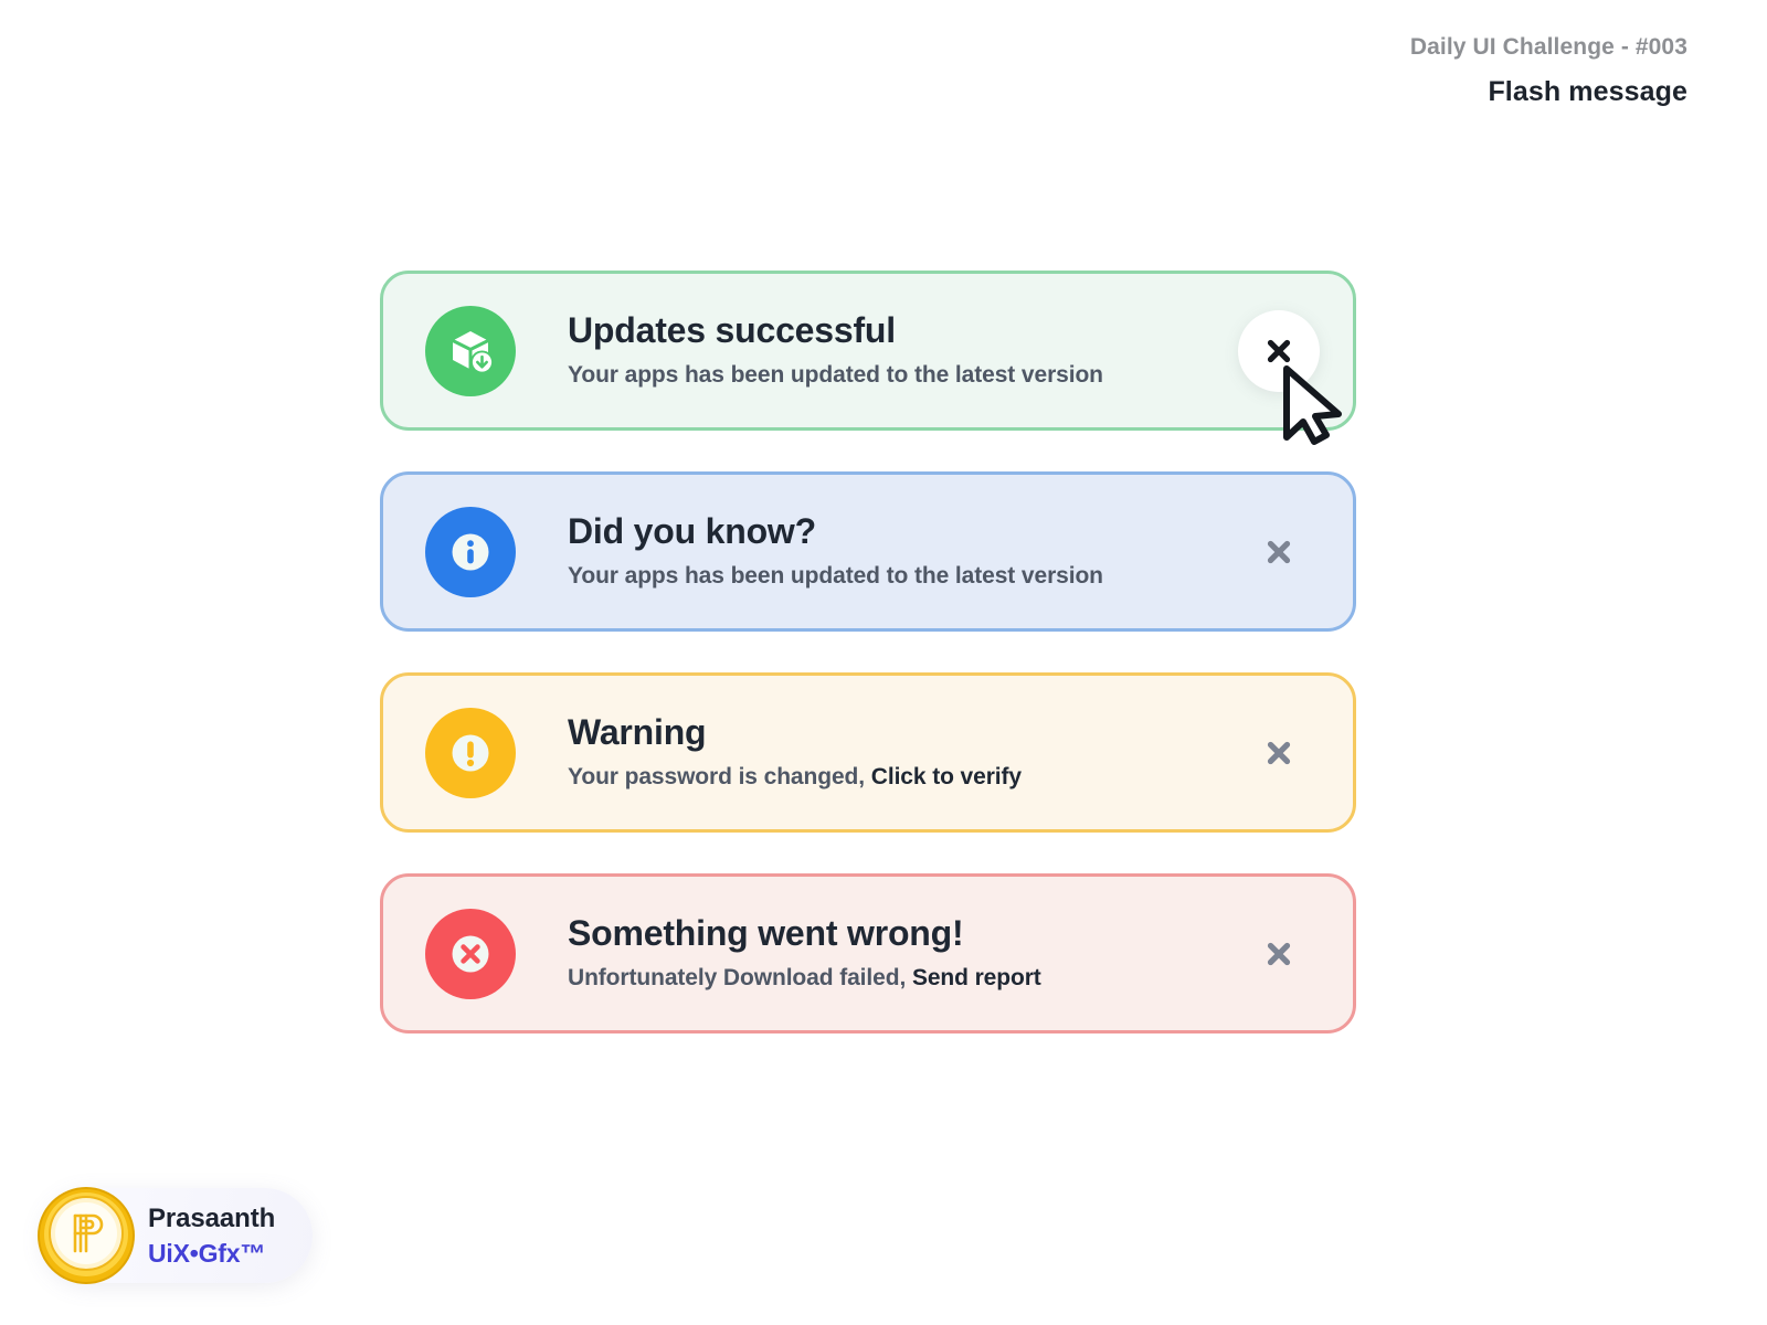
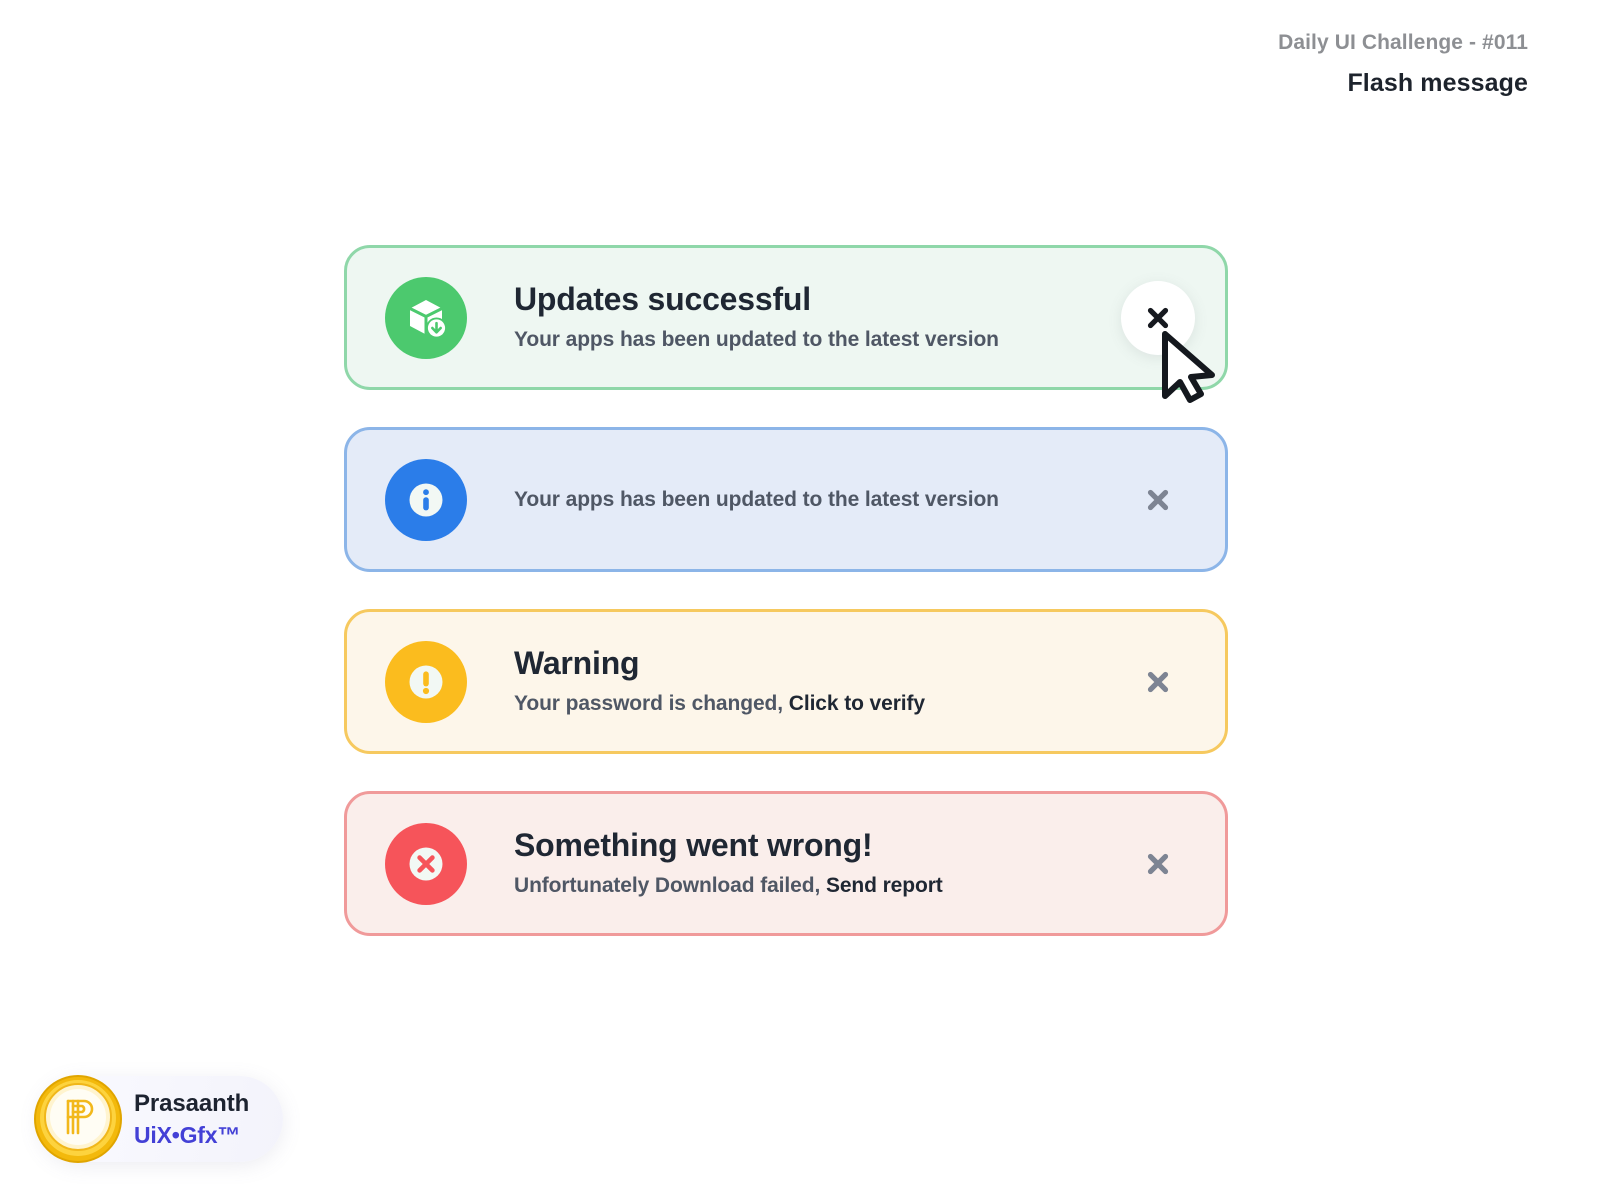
- Daily UI Challenge - #003
+ Daily UI Challenge - #011
  Flash message
  Updates successful
  Your apps has been updated to the latest version
- Did you know?
  Your apps has been updated to the latest version
  Warning
  Your password is changed, Click to verify
  Something went wrong!
  Unfortunately Download failed, Send report
  Prasaanth
  UiX•Gfx™
